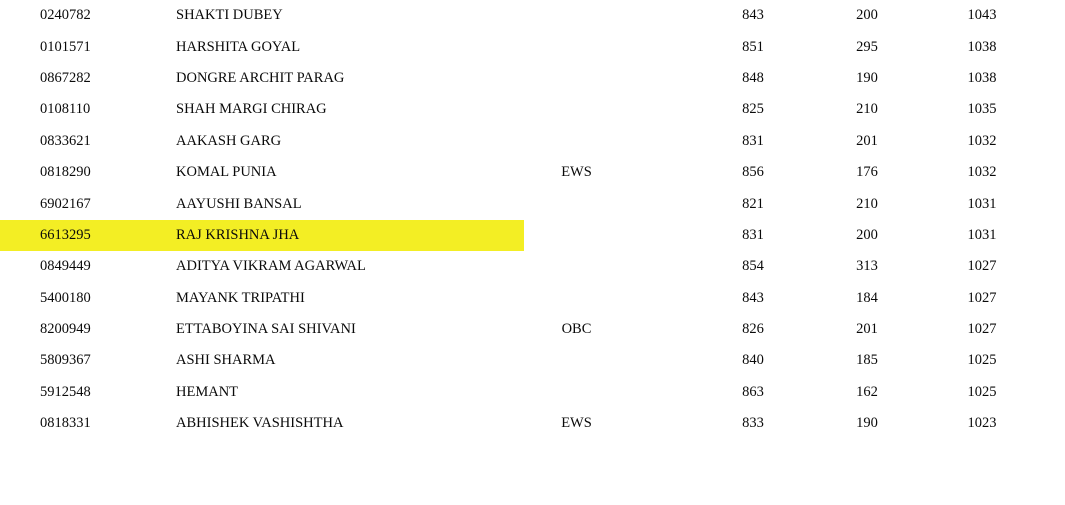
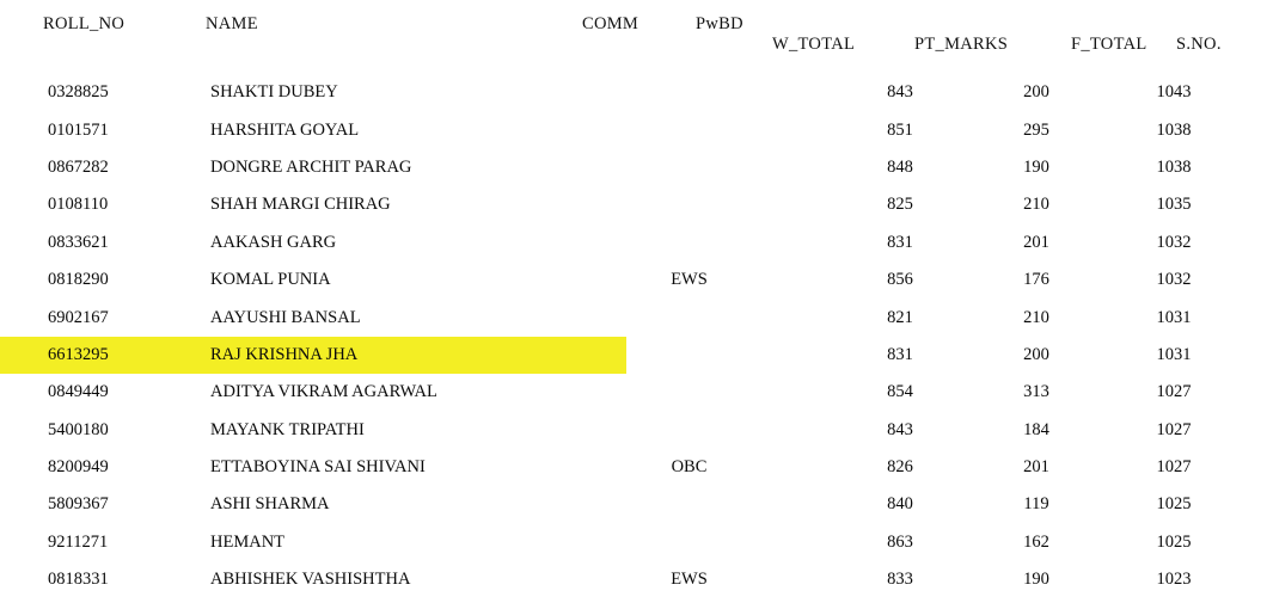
+ ROLL_NO
+ NAME
+ COMM
+ PwBD
+ W_TOTAL
+ PT_MARKS
+ F_TOTAL
+ S.NO.
- 0240782	SHAKTI DUBEY			843	200	1043
+ 0328825	SHAKTI DUBEY			843	200	1043
  0101571	HARSHITA GOYAL			851	295	1038
  0867282	DONGRE ARCHIT PARAG			848	190	1038
  0108110	SHAH MARGI CHIRAG			825	210	1035
  0833621	AAKASH GARG			831	201	1032
  0818290	KOMAL PUNIA	EWS		856	176	1032
  6902167	AAYUSHI BANSAL			821	210	1031
  6613295	RAJ KRISHNA JHA			831	200	1031
  0849449	ADITYA VIKRAM AGARWAL			854	313	1027
  5400180	MAYANK TRIPATHI			843	184	1027
  8200949	ETTABOYINA SAI SHIVANI	OBC		826	201	1027
- 5809367	ASHI SHARMA			840	185	1025
+ 5809367	ASHI SHARMA			840	119	1025
- 5912548	HEMANT			863	162	1025
+ 9211271	HEMANT			863	162	1025
  0818331	ABHISHEK VASHISHTHA	EWS		833	190	1023
